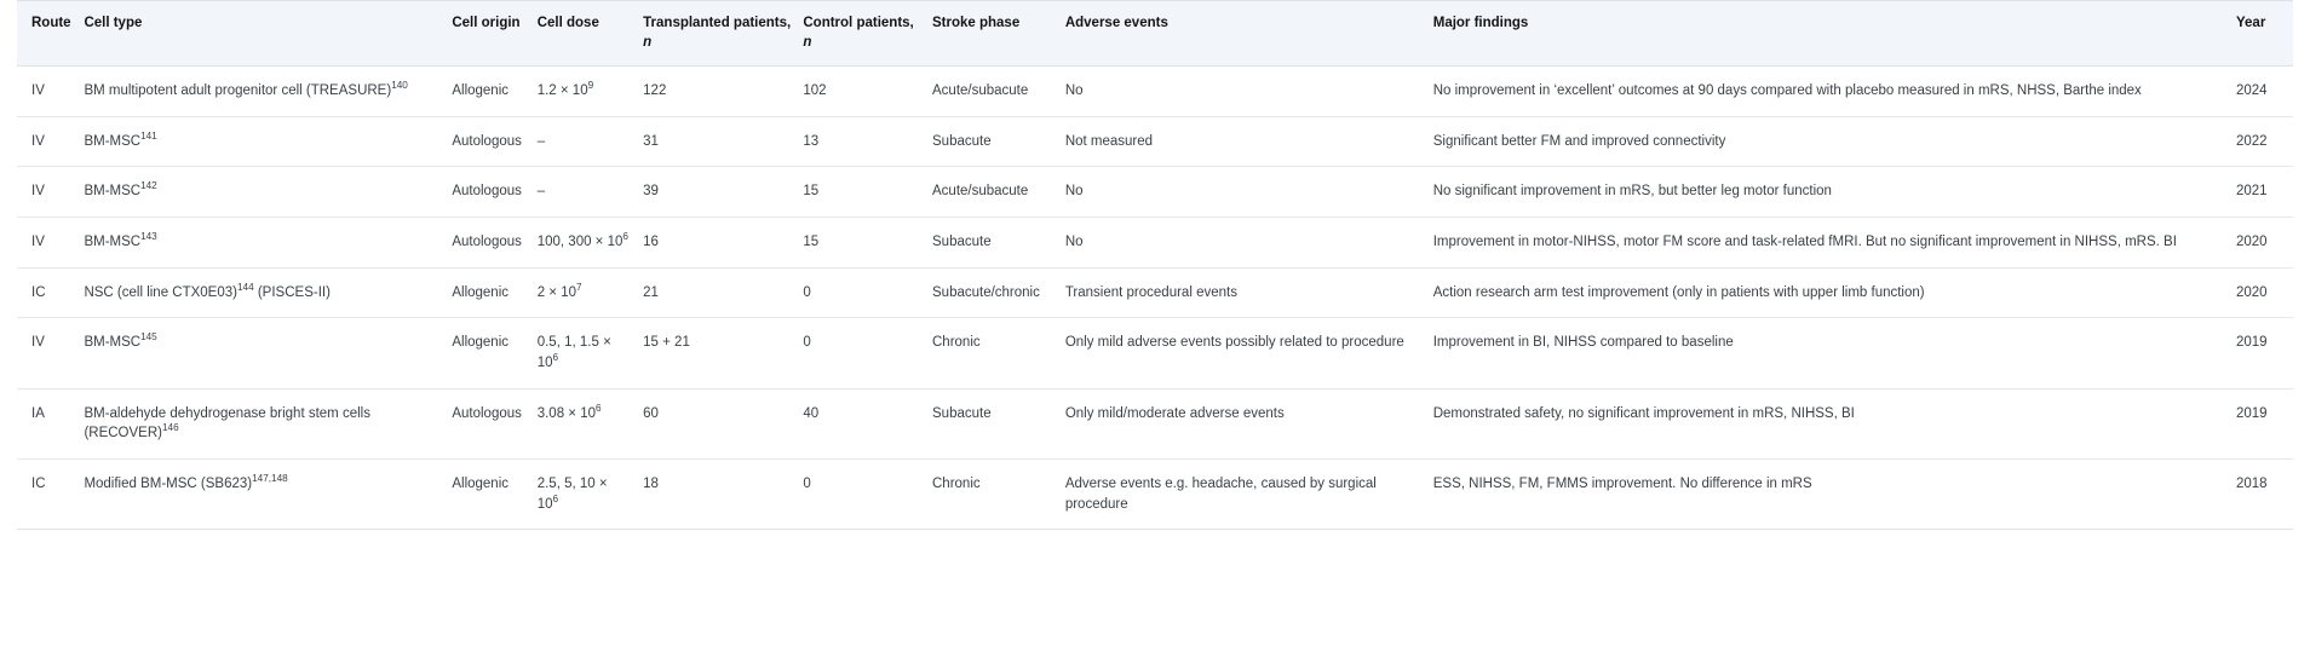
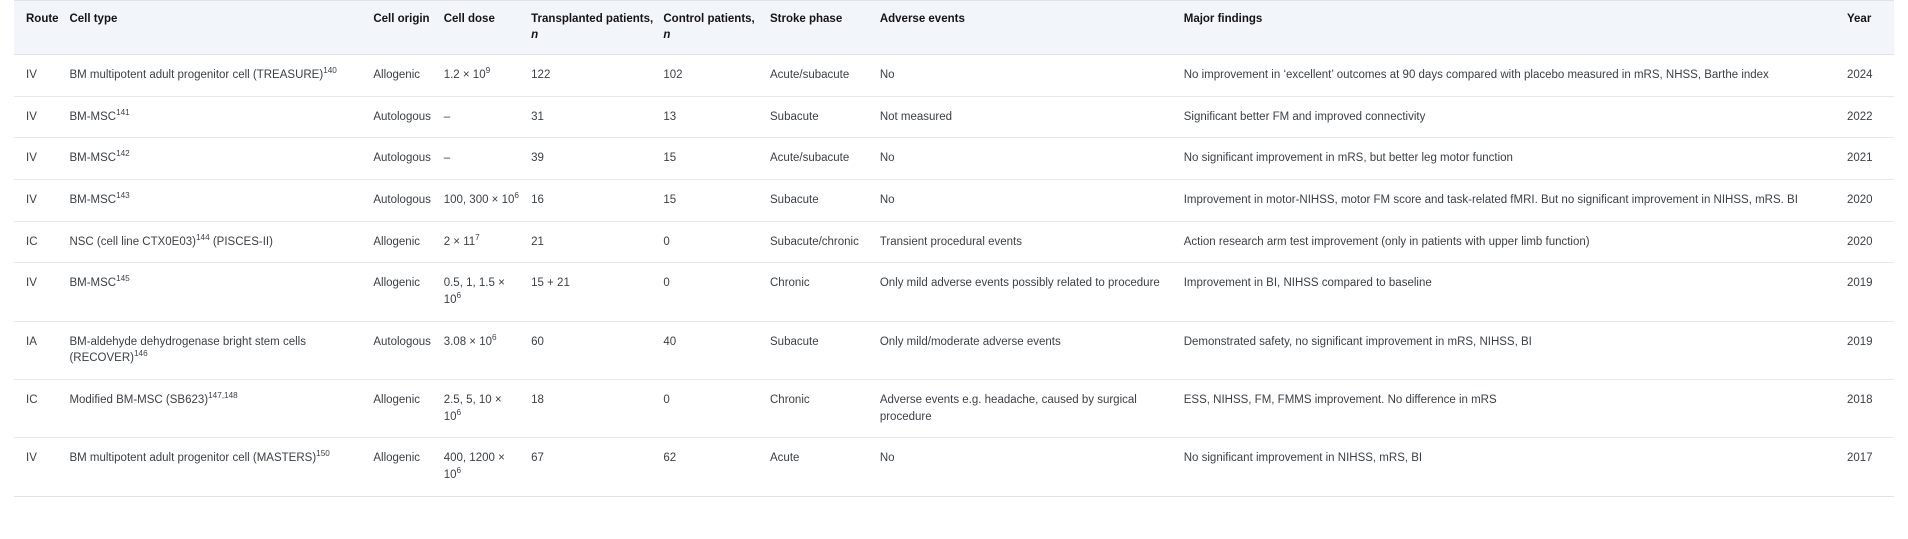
  Route	Cell type	Cell origin	Cell dose	Transplanted patients, n	Control patients, n	Stroke phase	Adverse events	Major findings	Year
  IV	BM multipotent adult progenitor cell (TREASURE)140	Allogenic	1.2 × 109	122	102	Acute/subacute	No	No improvement in ‘excellent’ outcomes at 90 days compared with placebo measured in mRS, NHSS, Barthe index	2024
  IV	BM-MSC141	Autologous	–	31	13	Subacute	Not measured	Significant better FM and improved connectivity	2022
  IV	BM-MSC142	Autologous	–	39	15	Acute/subacute	No	No significant improvement in mRS, but better leg motor function	2021
  IV	BM-MSC143	Autologous	100, 300 × 106	16	15	Subacute	No	Improvement in motor-NIHSS, motor FM score and task-related fMRI. But no significant improvement in NIHSS, mRS. BI	2020
- IC	NSC (cell line CTX0E03)144 (PISCES-II)	Allogenic	2 × 107	21	0	Subacute/chronic	Transient procedural events	Action research arm test improvement (only in patients with upper limb function)	2020
+ IC	NSC (cell line CTX0E03)144 (PISCES-II)	Allogenic	2 × 117	21	0	Subacute/chronic	Transient procedural events	Action research arm test improvement (only in patients with upper limb function)	2020
  IV	BM-MSC145	Allogenic	0.5, 1, 1.5 × 106	15 + 21	0	Chronic	Only mild adverse events possibly related to procedure	Improvement in BI, NIHSS compared to baseline	2019
  IA	BM-aldehyde dehydrogenase bright stem cells (RECOVER)146	Autologous	3.08 × 106	60	40	Subacute	Only mild/moderate adverse events	Demonstrated safety, no significant improvement in mRS, NIHSS, BI	2019
  IC	Modified BM-MSC (SB623)147,148	Allogenic	2.5, 5, 10 × 106	18	0	Chronic	Adverse events e.g. headache, caused by surgical procedure	ESS, NIHSS, FM, FMMS improvement. No difference in mRS	2018
+ IV	BM multipotent adult progenitor cell (MASTERS)150	Allogenic	400, 1200 × 106	67	62	Acute	No	No significant improvement in NIHSS, mRS, BI	2017
